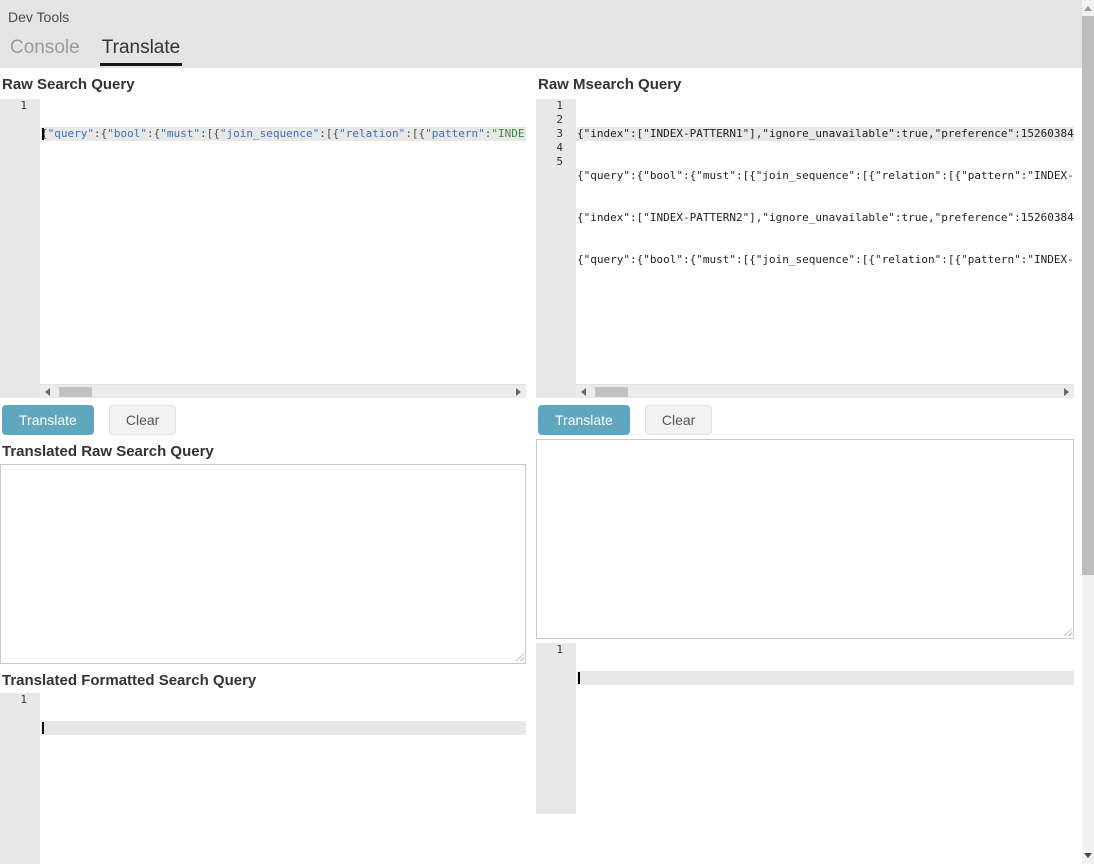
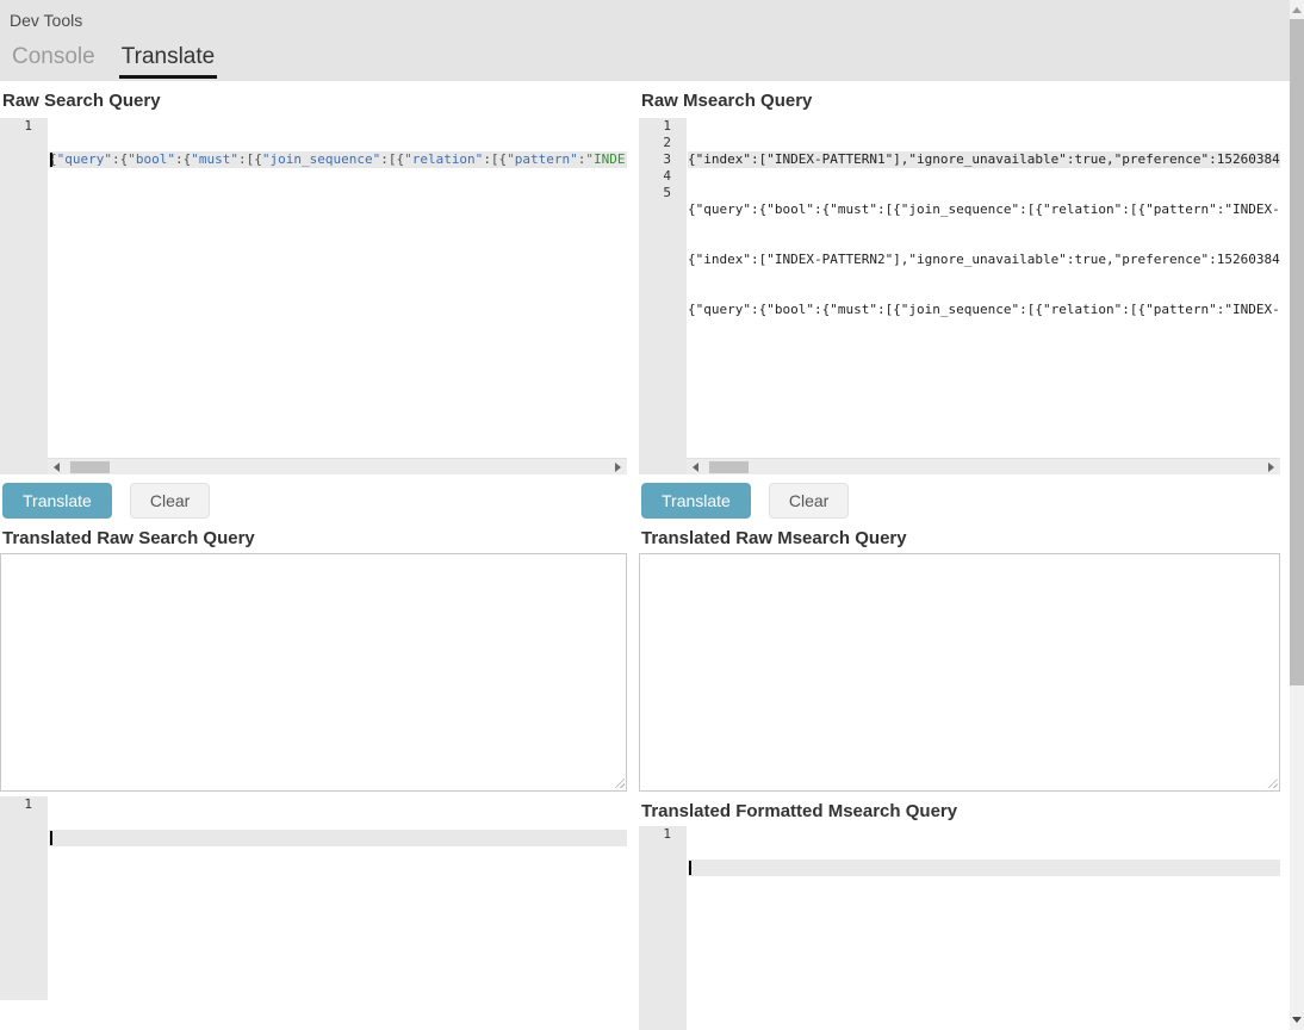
  Dev Tools
  Console
  Translate
  Raw Search Query
  1
  {"query":{"bool":{"must":[{"join_sequence":[{"relation":[{"pattern":"INDE
  Translate
  Clear
  Translated Raw Search Query
- Translated Formatted Search Query
  1
  Raw Msearch Query
  1
  2
  3
  4
  5
  {"index":["INDEX-PATTERN1"],"ignore_unavailable":true,"preference":15260384
  {"query":{"bool":{"must":[{"join_sequence":[{"relation":[{"pattern":"INDEX-
  {"index":["INDEX-PATTERN2"],"ignore_unavailable":true,"preference":15260384
  {"query":{"bool":{"must":[{"join_sequence":[{"relation":[{"pattern":"INDEX-
  Translate
  Clear
+ Translated Raw Msearch Query
+ Translated Formatted Msearch Query
  1
